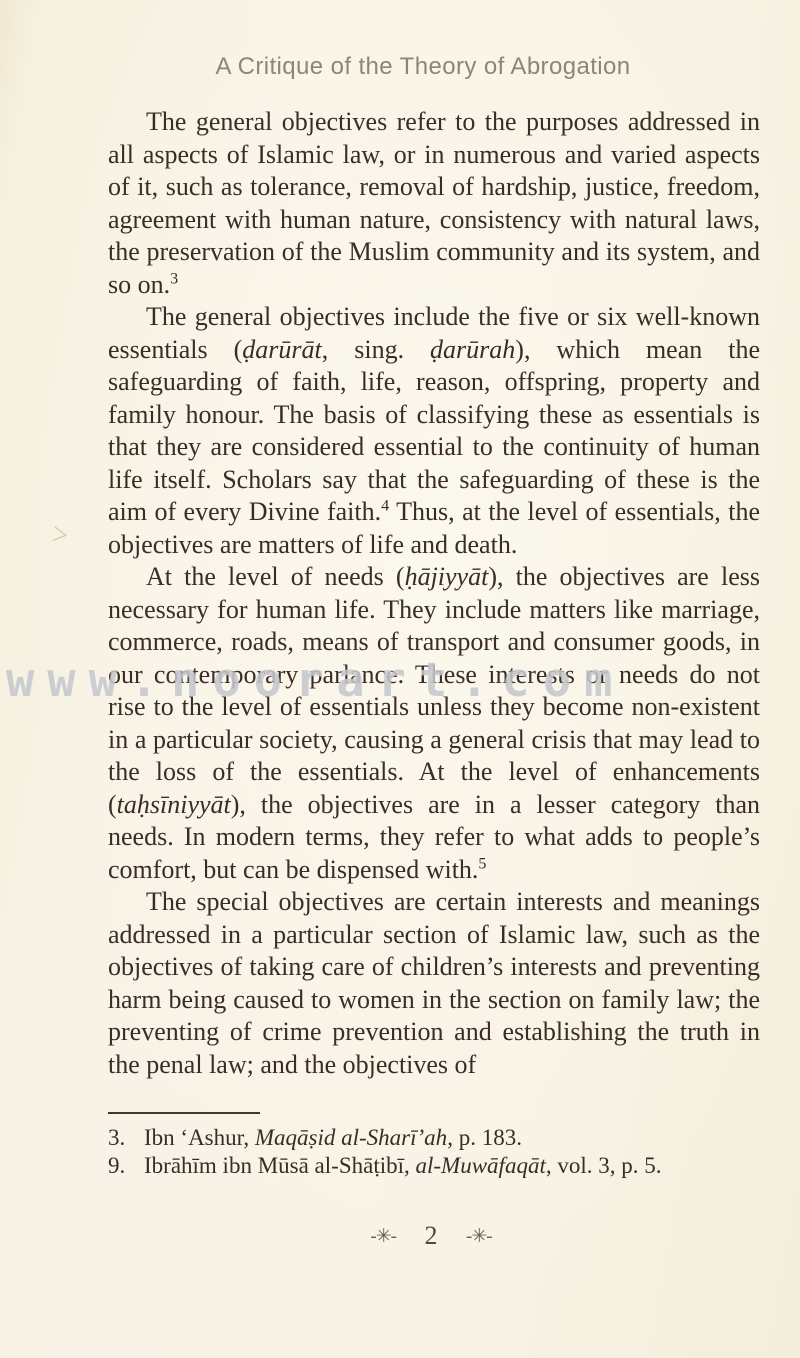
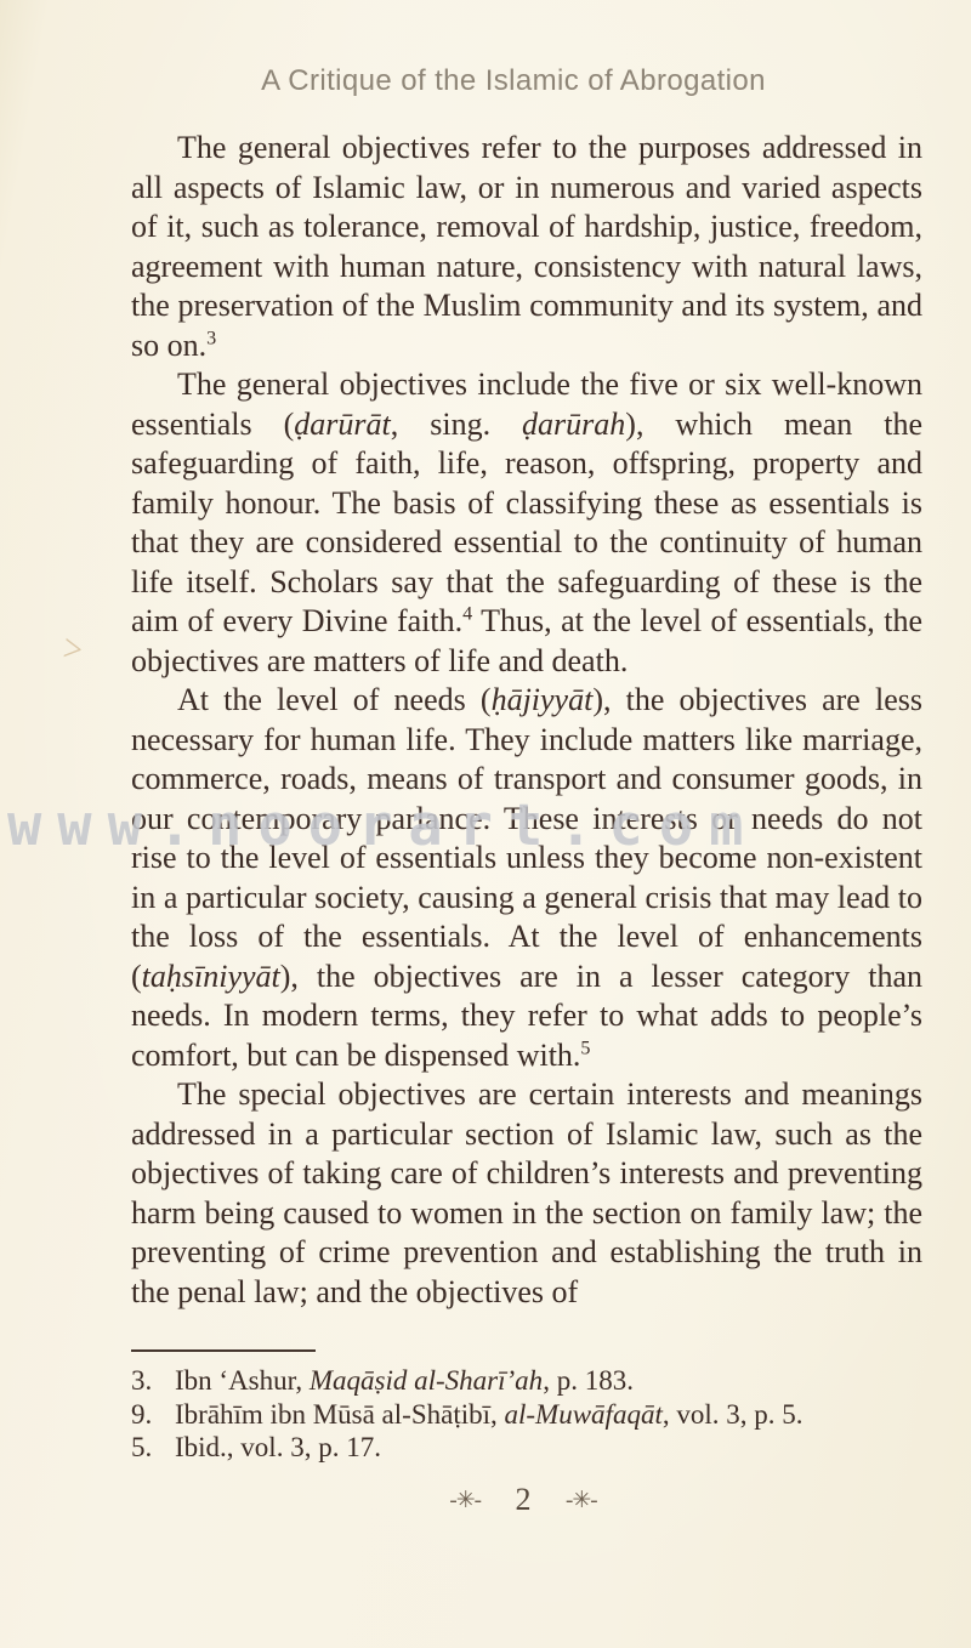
- A Critique of the Theory of Abrogation
+ A Critique of the Islamic of Abrogation
  The general objectives refer to the purposes addressed in all aspects of Islamic law, or in numerous and varied aspects of it, such as tolerance, removal of hardship, justice, freedom, agreement with human nature, consistency with natural laws, the preservation of the Muslim community and its system, and so on.3
  The general objectives include the five or six well-known essentials (ḍarūrāt, sing. ḍarūrah), which mean the safeguarding of faith, life, reason, offspring, property and family honour. The basis of classifying these as essentials is that they are considered essential to the continuity of human life itself. Scholars say that the safeguarding of these is the aim of every Divine faith.4 Thus, at the level of essentials, the objectives are matters of life and death.
  At the level of needs (ḥājiyyāt), the objectives are less necessary for human life. They include matters like marriage, commerce, roads, means of transport and consumer goods, in our contemporary parlance. These interests or needs do not rise to the level of essentials unless they become non-existent in a particular society, causing a general crisis that may lead to the loss of the essentials. At the level of enhancements (taḥsīniyyāt), the objectives are in a lesser category than needs. In modern terms, they refer to what adds to people’s comfort, but can be dispensed with.5
  The special objectives are certain interests and meanings addressed in a particular section of Islamic law, such as the objectives of taking care of children’s interests and preventing harm being caused to women in the section on family law; the preventing of crime prevention and establishing the truth in the penal law; and the objectives of
  www.noorart.com
  3.
  Ibn ‘Ashur, Maqāṣid al-Sharī’ah, p. 183.
  9.
  Ibrāhīm ibn Mūsā al-Shāṭibī, al-Muwāfaqāt, vol. 3, p. 5.
+ 5.
+ Ibid., vol. 3, p. 17.
  -✳- 2 -✳-
